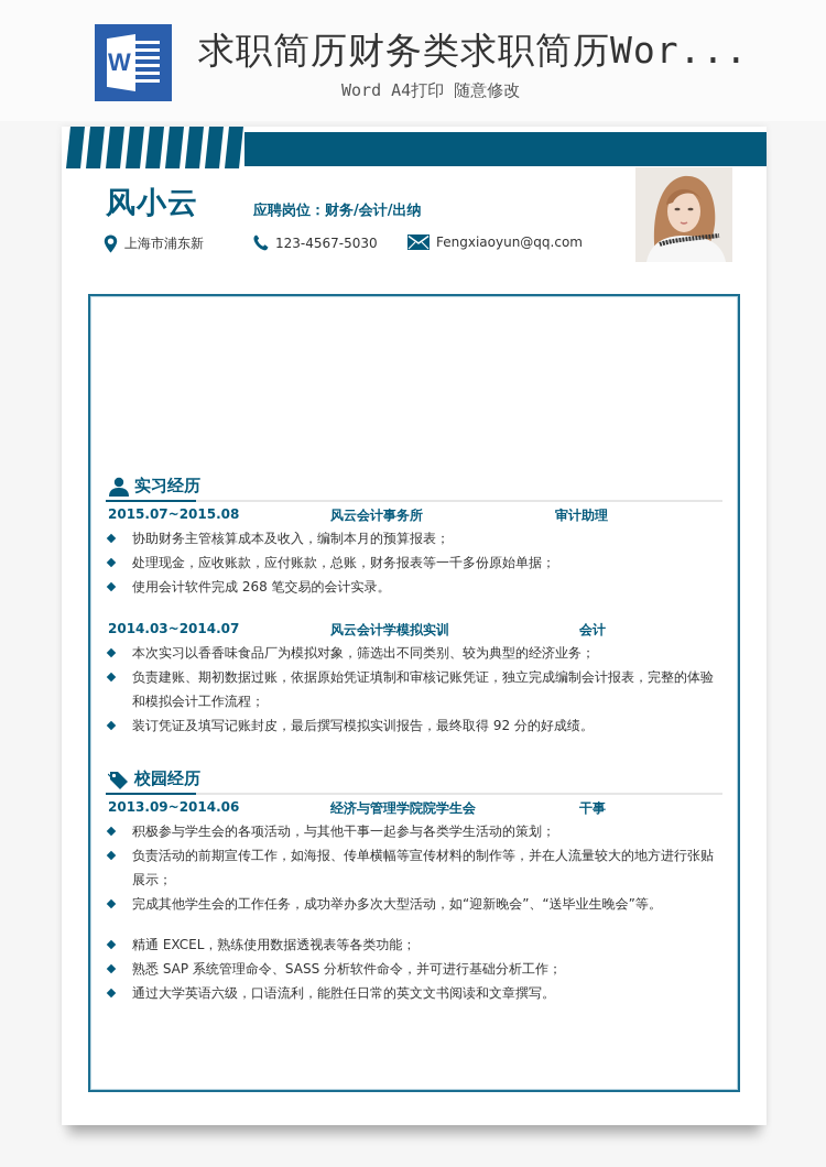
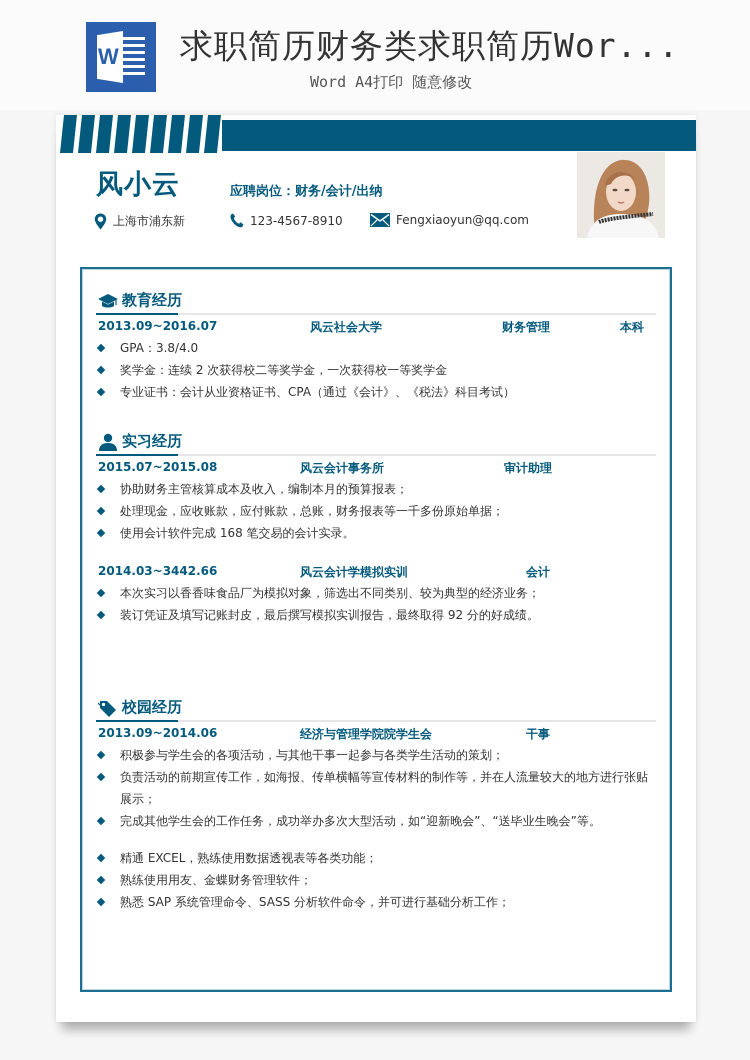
  W
  求职简历财务类求职简历Wor...
  Word A4打印 随意修改
  风小云
  应聘岗位：财务/会计/出纳
  上海市浦东新
- 123-4567-5030
+ 123-4567-8910
  Fengxiaoyun@qq.com
+ 教育经历
+ 2013.09~2016.07
+ 风云社会大学
+ 财务管理
+ 本科
+ GPA：3.8/4.0
+ 奖学金：连续 2 次获得校二等奖学金，一次获得校一等奖学金
+ 专业证书：会计从业资格证书、CPA（通过《会计》、《税法》科目考试）
  实习经历
  2015.07~2015.08
  风云会计事务所
  审计助理
  协助财务主管核算成本及收入，编制本月的预算报表；
  处理现金，应收账款，应付账款，总账，财务报表等一千多份原始单据；
- 使用会计软件完成 268 笔交易的会计实录。
+ 使用会计软件完成 168 笔交易的会计实录。
- 2014.03~2014.07
+ 2014.03~3442.66
  风云会计学模拟实训
  会计
  本次实习以香香味食品厂为模拟对象，筛选出不同类别、较为典型的经济业务；
- 负责建账、期初数据过账，依据原始凭证填制和审核记账凭证，独立完成编制会计报表，完整的体验和模拟会计工作流程；
  装订凭证及填写记账封皮，最后撰写模拟实训报告，最终取得 92 分的好成绩。
  校园经历
  2013.09~2014.06
  经济与管理学院院学生会
  干事
  积极参与学生会的各项活动，与其他干事一起参与各类学生活动的策划；
  负责活动的前期宣传工作，如海报、传单横幅等宣传材料的制作等，并在人流量较大的地方进行张贴展示；
  完成其他学生会的工作任务，成功举办多次大型活动，如“迎新晚会”、“送毕业生晚会”等。
  精通 EXCEL，熟练使用数据透视表等各类功能；
+ 熟练使用用友、金蝶财务管理软件；
  熟悉 SAP 系统管理命令、SASS 分析软件命令，并可进行基础分析工作；
- 通过大学英语六级，口语流利，能胜任日常的英文文书阅读和文章撰写。
